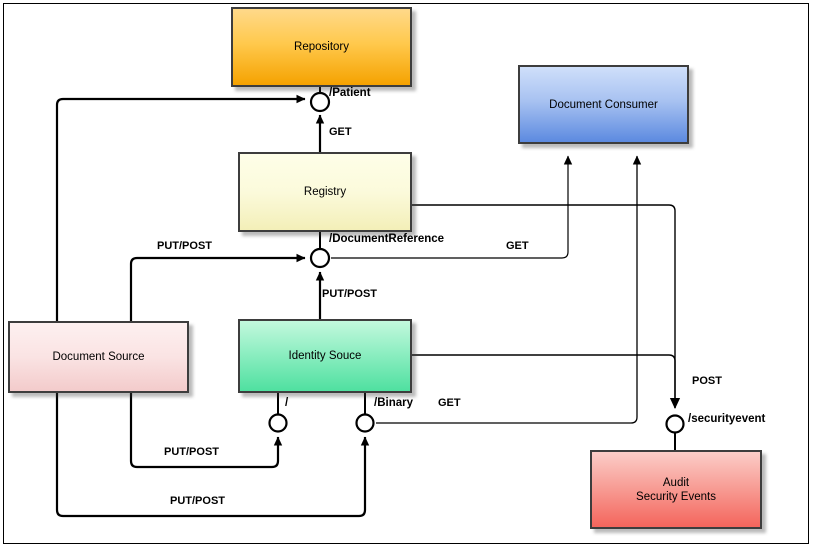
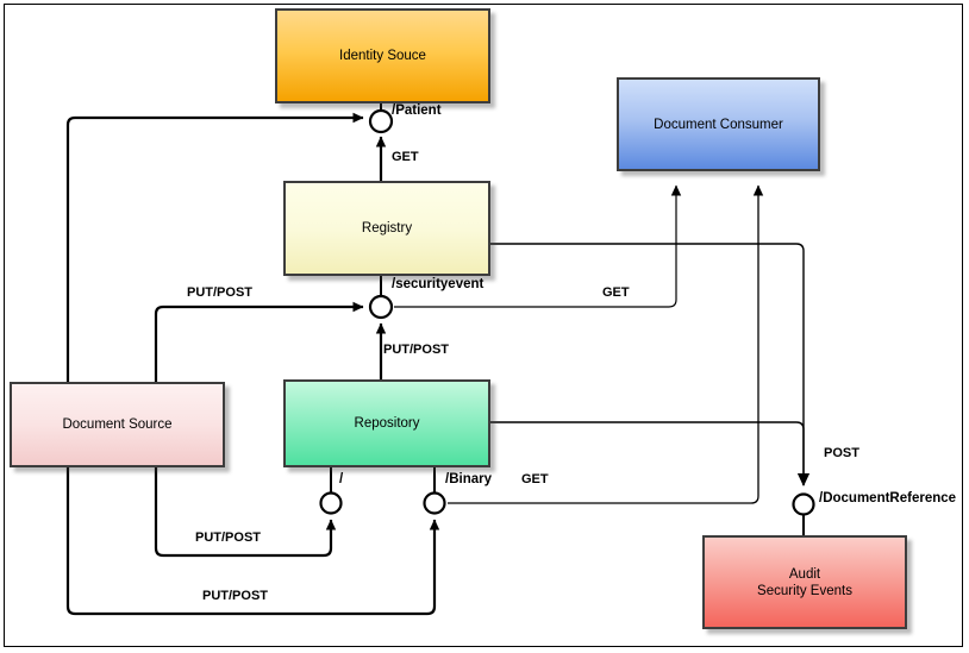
- Repository
+ Identity Souce
  Document Consumer
  Registry
  Document Source
- Identity Souce
+ Repository
  Audit
  Security Events
  /Patient
- /DocumentReference
+ /securityevent
  /
  /Binary
- /securityevent
+ /DocumentReference
  GET
  PUT/POST
  GET
  PUT/POST
  GET
  POST
  PUT/POST
  PUT/POST
